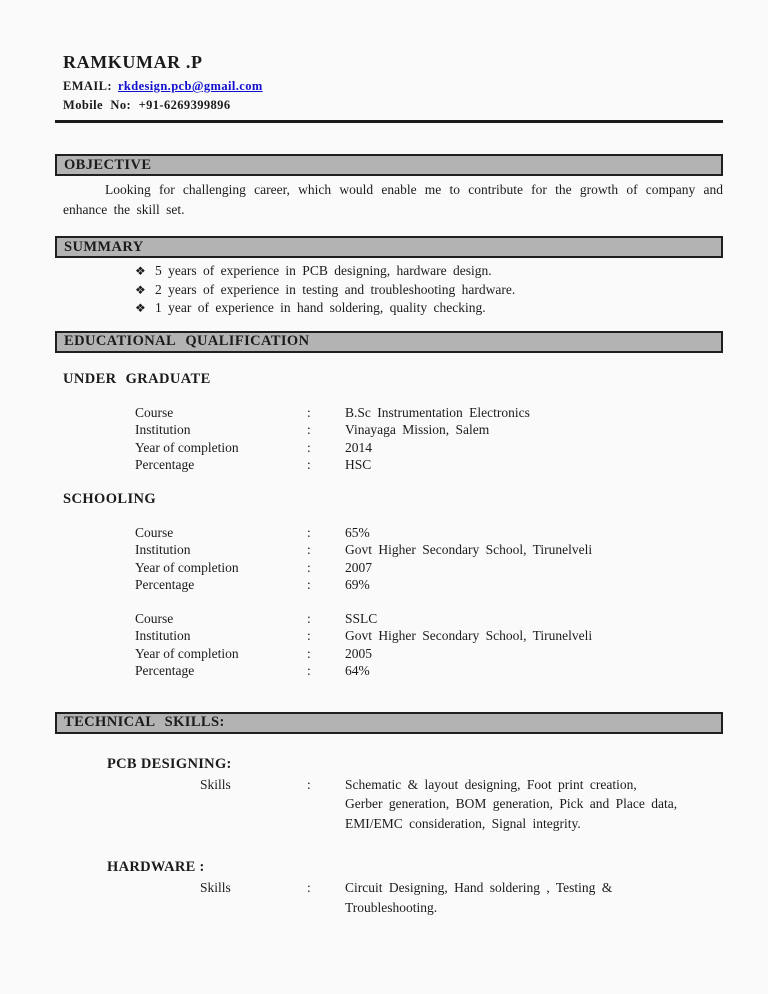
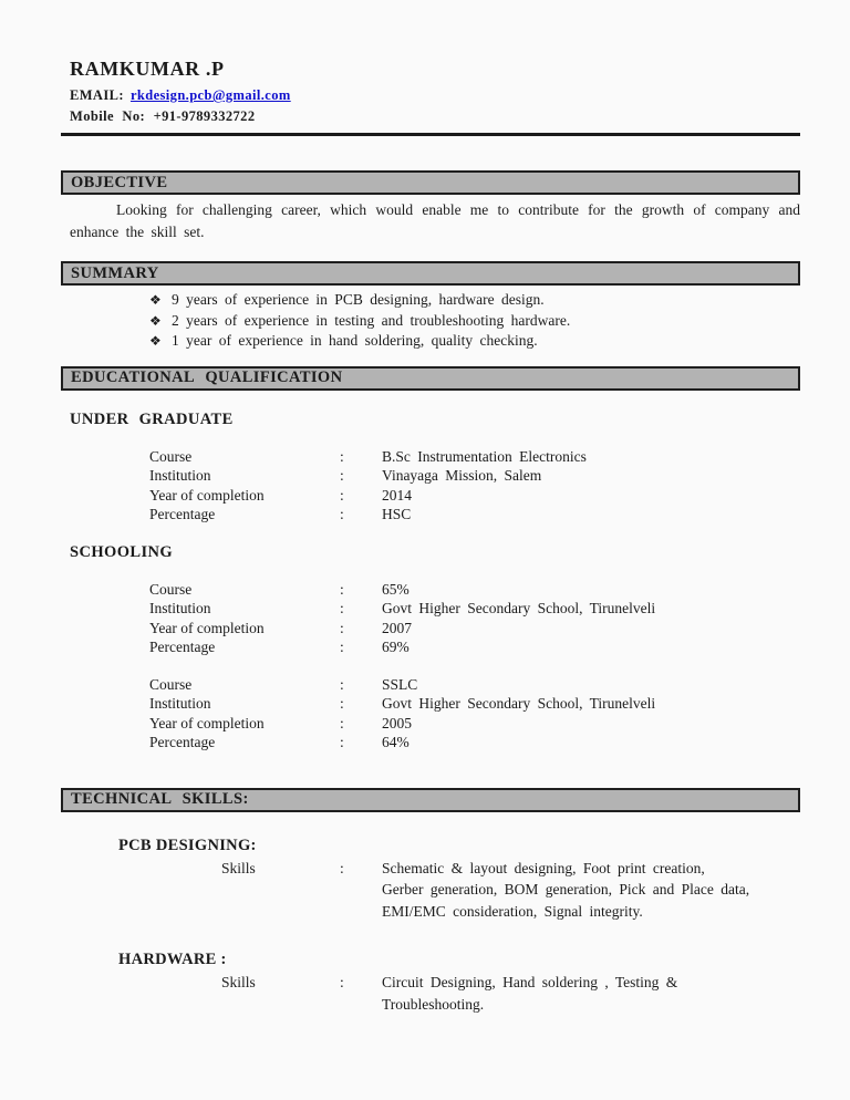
  RAMKUMAR .P
  EMAIL: rkdesign.pcb@gmail.com
- Mobile No: +91-6269399896
+ Mobile No: +91-9789332722
  OBJECTIVE
  Looking for challenging career, which would enable me to contribute for the growth of company and enhance the skill set.
  SUMMARY
- ❖ 5 years of experience in PCB designing, hardware design.
+ ❖ 9 years of experience in PCB designing, hardware design.
  ❖ 2 years of experience in testing and troubleshooting hardware.
  ❖ 1 year of experience in hand soldering, quality checking.
  EDUCATIONAL QUALIFICATION
  UNDER GRADUATE
  Course
  :
  B.Sc Instrumentation Electronics
  Institution
  :
  Vinayaga Mission, Salem
  Year of completion
  :
  2014
  Percentage
  :
  HSC
  SCHOOLING
  Course
  :
  65%
  Institution
  :
  Govt Higher Secondary School, Tirunelveli
  Year of completion
  :
  2007
  Percentage
  :
  69%
  Course
  :
  SSLC
  Institution
  :
  Govt Higher Secondary School, Tirunelveli
  Year of completion
  :
  2005
  Percentage
  :
  64%
  TECHNICAL SKILLS:
  PCB DESIGNING:
  Skills
  :
  Schematic & layout designing, Foot print creation,
  Gerber generation, BOM generation, Pick and Place data,
  EMI/EMC consideration, Signal integrity.
  HARDWARE :
  Skills
  :
  Circuit Designing, Hand soldering , Testing &
  Troubleshooting.
